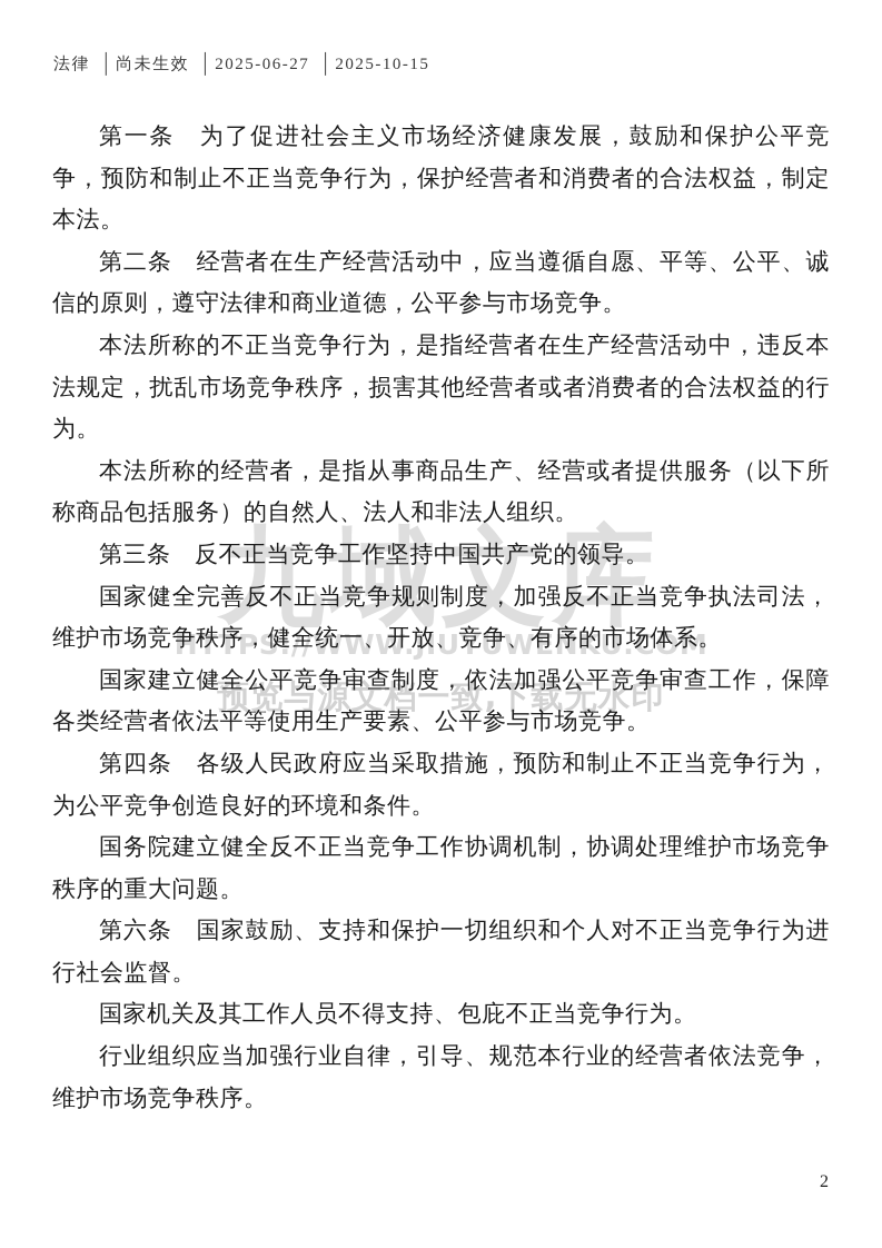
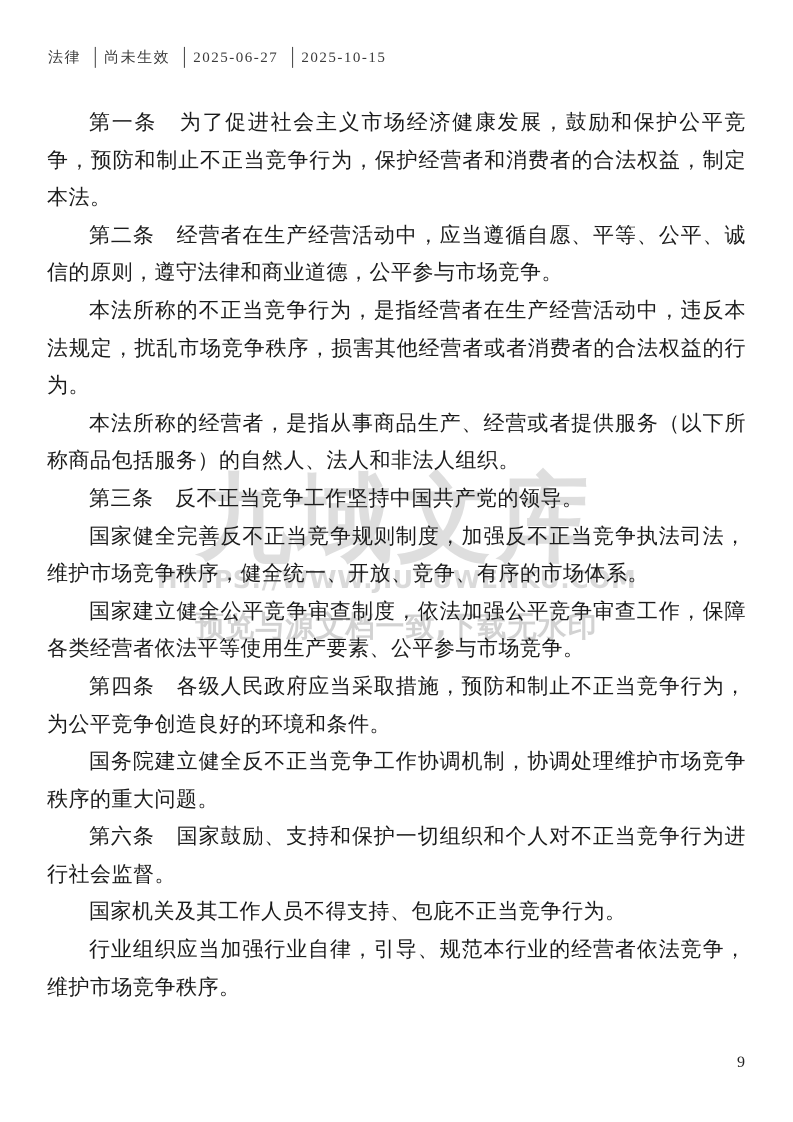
  九域文库
  HTTPS://WWW.JIUYUWENKU.COM
  预览与源文档一致,下载无水印
  法律 │ 尚未生效 │ 2025-06-27 │ 2025-10-15
  第一条 为了促进社会主义市场经济健康发展，鼓励和保护公平竞争，预防和制止不正当竞争行为，保护经营者和消费者的合法权益，制定本法。
  第二条 经营者在生产经营活动中，应当遵循自愿、平等、公平、诚信的原则，遵守法律和商业道德，公平参与市场竞争。
  本法所称的不正当竞争行为，是指经营者在生产经营活动中，违反本法规定，扰乱市场竞争秩序，损害其他经营者或者消费者的合法权益的行为。
  本法所称的经营者，是指从事商品生产、经营或者提供服务（以下所称商品包括服务）的自然人、法人和非法人组织。
  第三条 反不正当竞争工作坚持中国共产党的领导。
  国家健全完善反不正当竞争规则制度，加强反不正当竞争执法司法，维护市场竞争秩序，健全统一、开放、竞争、有序的市场体系。
  国家建立健全公平竞争审查制度，依法加强公平竞争审查工作，保障各类经营者依法平等使用生产要素、公平参与市场竞争。
  第四条 各级人民政府应当采取措施，预防和制止不正当竞争行为，为公平竞争创造良好的环境和条件。
  国务院建立健全反不正当竞争工作协调机制，协调处理维护市场竞争秩序的重大问题。
  第六条 国家鼓励、支持和保护一切组织和个人对不正当竞争行为进行社会监督。
  国家机关及其工作人员不得支持、包庇不正当竞争行为。
  行业组织应当加强行业自律，引导、规范本行业的经营者依法竞争，维护市场竞争秩序。
- 2
+ 9
